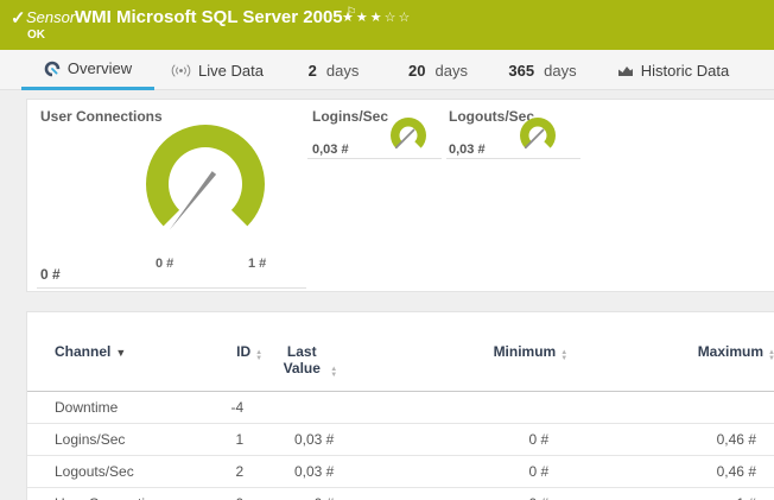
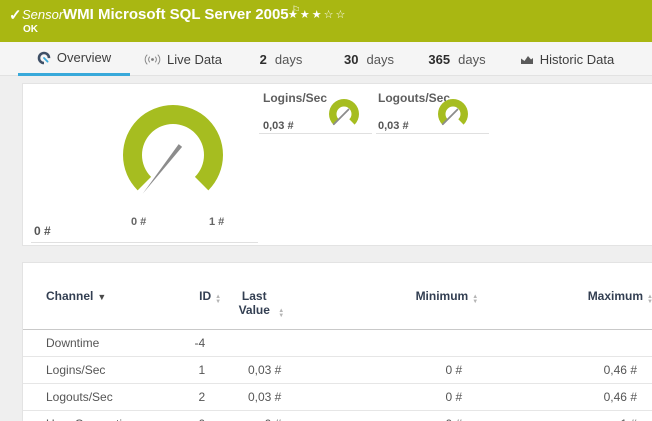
  ✓
  Sensor
  WMI Microsoft SQL Server 2005 ⚐
  ★★★☆☆
  OK
  Overview
  Live Data
  2
  days
- 20
+ 30
  days
  365
  days
  Historic Data
- User Connections
  0 #
  1 #
  0 #
  Logins/Sec
  0,03 #
  Logouts/Sec
  0,03 #
  Channel ▼	ID	Last Value	Minimum	Maximum
  Downtime	-4
  Logins/Sec	1	0,03 #	0 #	0,46 #
  Logouts/Sec	2	0,03 #	0 #	0,46 #
